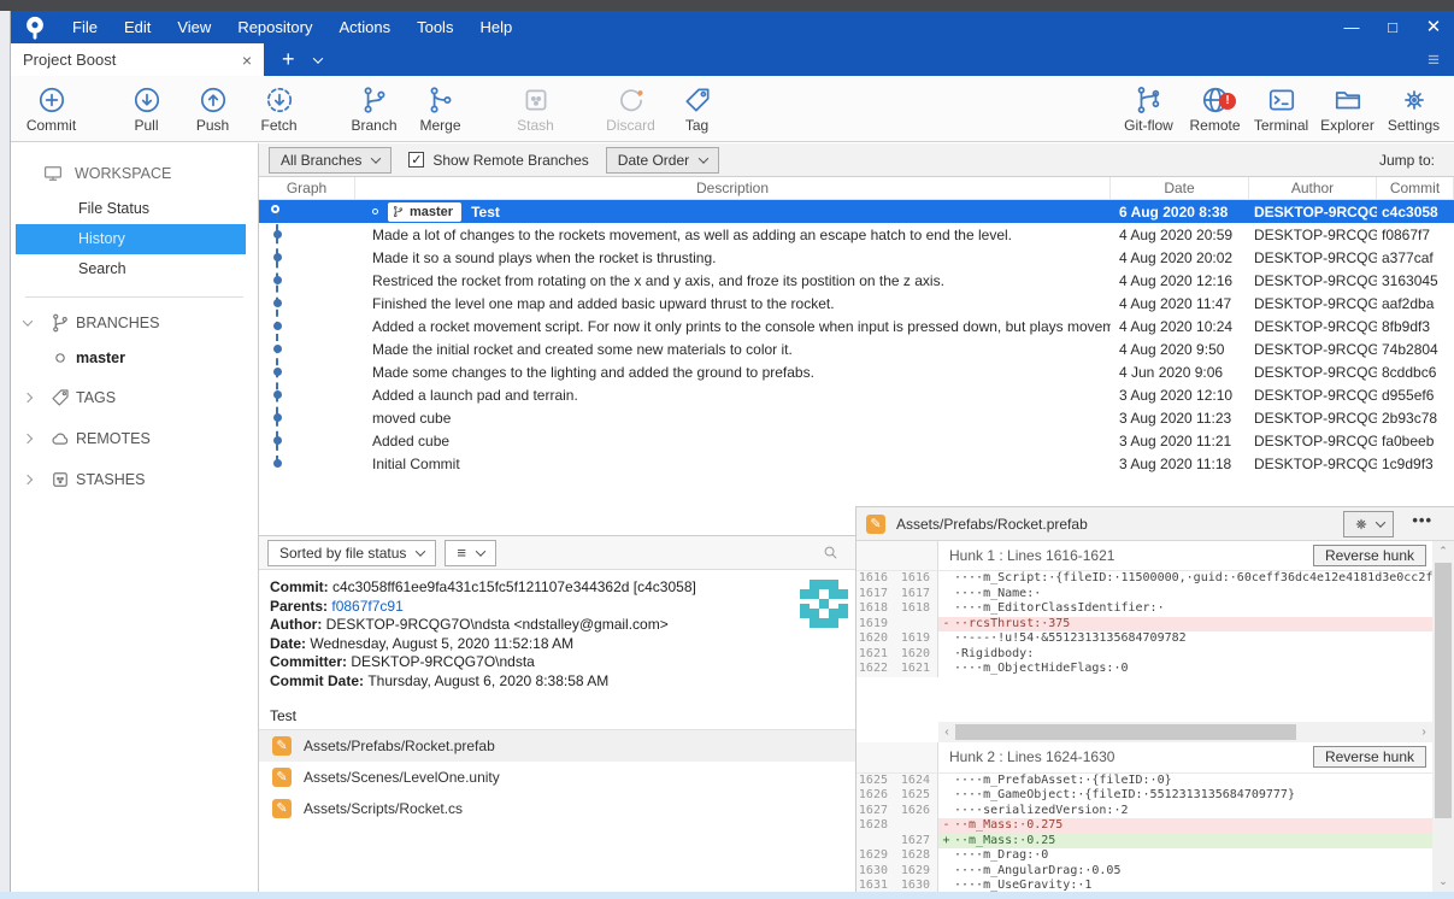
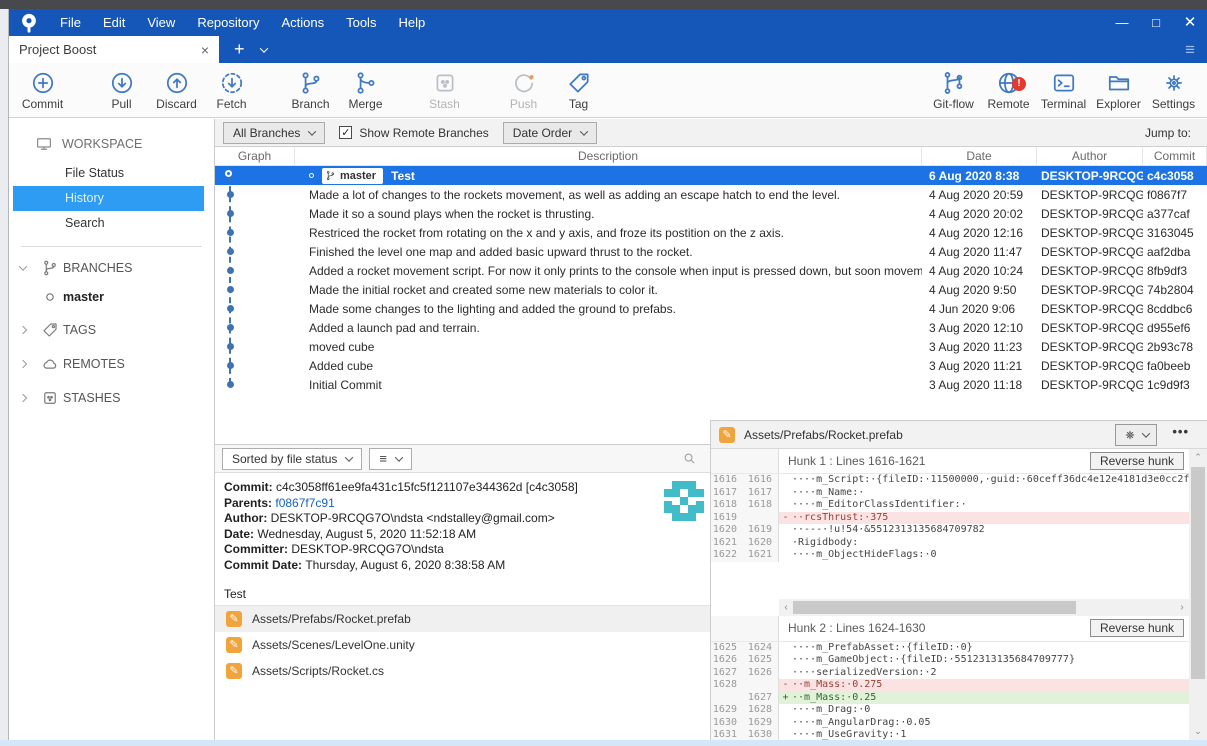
  File
  Edit
  View
  Repository
  Actions
  Tools
  Help
  —
  □
  ✕
  Project Boost
  ×
  +
  ≡
  Commit
  Pull
- Push
+ Discard
  Fetch
  Branch
  Merge
  Stash
- Discard
+ Push
  Tag
  Git-flow
  Remote
  !
  Terminal
  Explorer
  Settings
  WORKSPACE
  File Status
  History
  Search
  BRANCHES
  master
  TAGS
  REMOTES
  STASHES
  All Branches
  ✓
  Show Remote Branches
  Date Order
  Jump to:
  Graph
  Description
  Date
  Author
  Commit
  master
  Test
  6 Aug 2020 8:38
  DESKTOP-9RCQG
  c4c3058
  Made a lot of changes to the rockets movement, as well as adding an escape hatch to end the level.
  4 Aug 2020 20:59
  DESKTOP-9RCQG
  f0867f7
  Made it so a sound plays when the rocket is thrusting.
  4 Aug 2020 20:02
  DESKTOP-9RCQG
  a377caf
  Restriced the rocket from rotating on the x and y axis, and froze its postition on the z axis.
  4 Aug 2020 12:16
  DESKTOP-9RCQG
  3163045
  Finished the level one map and added basic upward thrust to the rocket.
  4 Aug 2020 11:47
  DESKTOP-9RCQG
  aaf2dba
- Added a rocket movement script. For now it only prints to the console when input is pressed down, but plays movem
+ Added a rocket movement script. For now it only prints to the console when input is pressed down, but soon movem
  4 Aug 2020 10:24
  DESKTOP-9RCQG
  8fb9df3
  Made the initial rocket and created some new materials to color it.
  4 Aug 2020 9:50
  DESKTOP-9RCQG
  74b2804
  Made some changes to the lighting and added the ground to prefabs.
  4 Jun 2020 9:06
  DESKTOP-9RCQG
  8cddbc6
  Added a launch pad and terrain.
  3 Aug 2020 12:10
  DESKTOP-9RCQG
  d955ef6
  moved cube
  3 Aug 2020 11:23
  DESKTOP-9RCQG
  2b93c78
  Added cube
  3 Aug 2020 11:21
  DESKTOP-9RCQG
  fa0beeb
  Initial Commit
  3 Aug 2020 11:18
  DESKTOP-9RCQG
  1c9d9f3
  Sorted by file status
  ≡
  Commit: c4c3058ff61ee9fa431c15fc5f121107e344362d [c4c3058]
  Parents: f0867f7c91
  Author: DESKTOP-9RCQG7O\ndsta <ndstalley@gmail.com>
  Date: Wednesday, August 5, 2020 11:52:18 AM
  Committer: DESKTOP-9RCQG7O\ndsta
  Commit Date: Thursday, August 6, 2020 8:38:58 AM
  Test
  ✎
  Assets/Prefabs/Rocket.prefab
  ✎
  Assets/Scenes/LevelOne.unity
  ✎
  Assets/Scripts/Rocket.cs
  ✎
  Assets/Prefabs/Rocket.prefab
  •••
  Hunk 1 : Lines 1616-1621
  Reverse hunk
  1616
  1616
  ····m_Script:·{fileID:·11500000,·guid:·60ceff36dc4e12e4181d3e0cc2f
  1617
  1617
  ····m_Name:·
  1618
  1618
  ····m_EditorClassIdentifier:·
  1619
  -
  ··rcsThrust:·375
  1620
  1619
  ··---·!u!54·&5512313135684709782
  1621
  1620
  ·Rigidbody:
  1622
  1621
  ····m_ObjectHideFlags:·0
  ‹
  ›
  Hunk 2 : Lines 1624-1630
  Reverse hunk
  1625
  1624
  ····m_PrefabAsset:·{fileID:·0}
  1626
  1625
  ····m_GameObject:·{fileID:·5512313135684709777}
  1627
  1626
  ····serializedVersion:·2
  1628
  -
  ··m_Mass:·0.275
  1627
  +
  ··m_Mass:·0.25
  1629
  1628
  ····m_Drag:·0
  1630
  1629
  ····m_AngularDrag:·0.05
  1631
  1630
  ····m_UseGravity:·1
  ⌃
  ⌄
